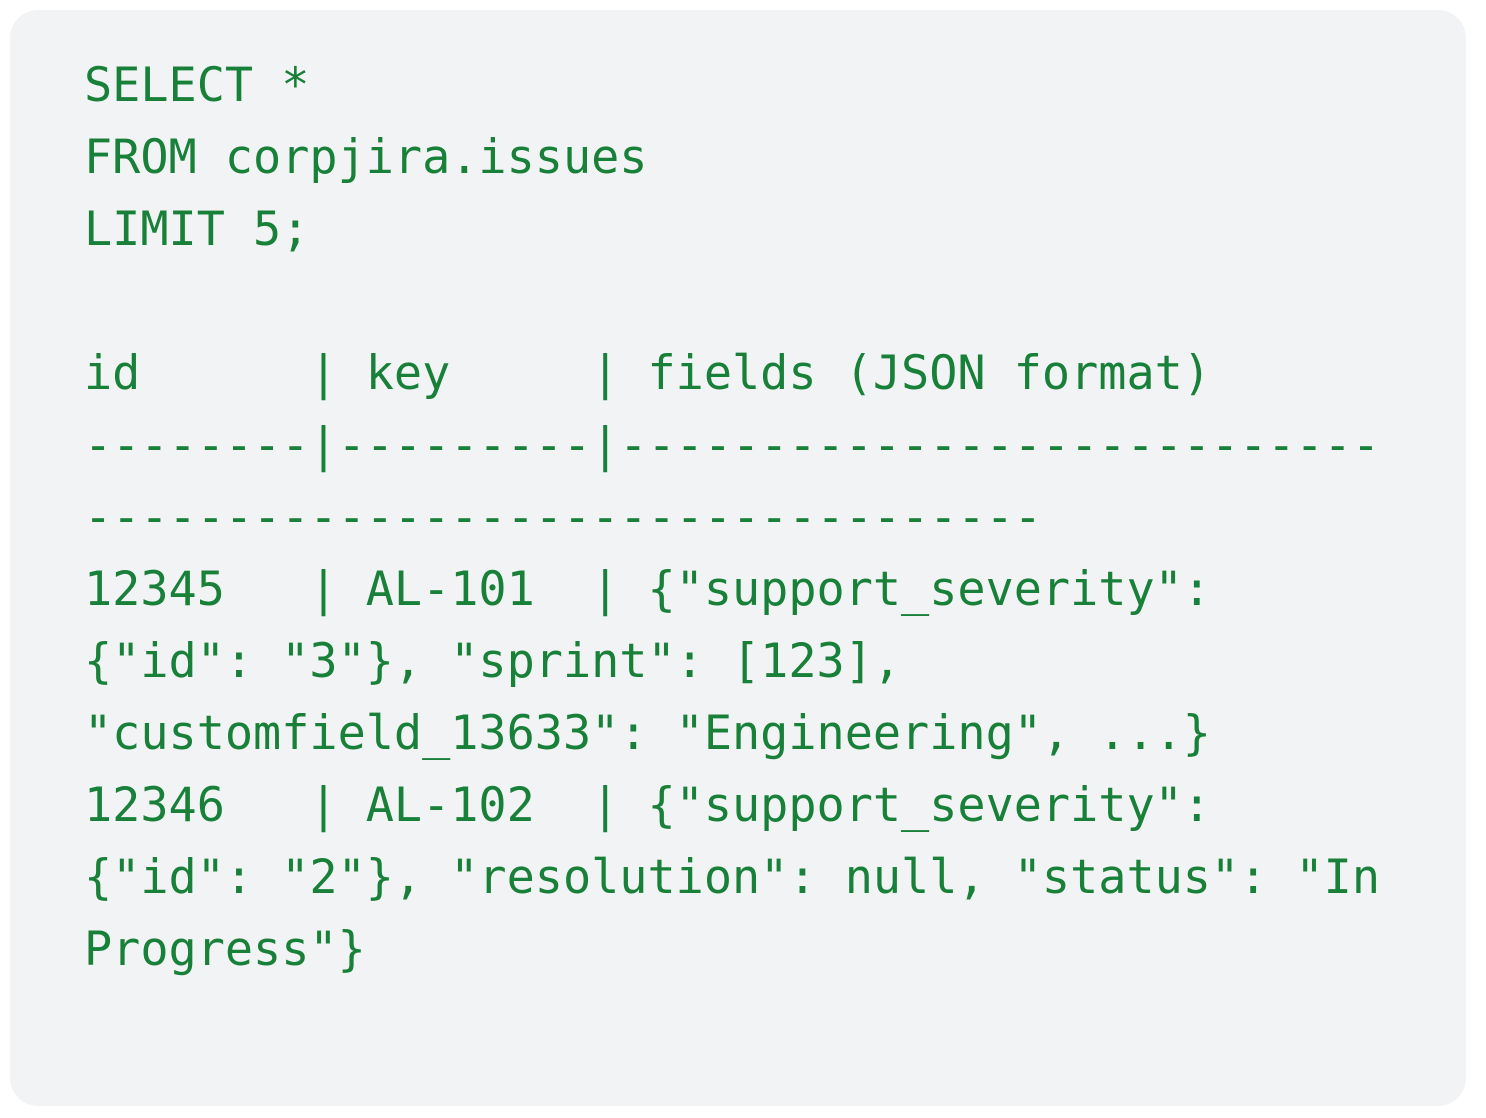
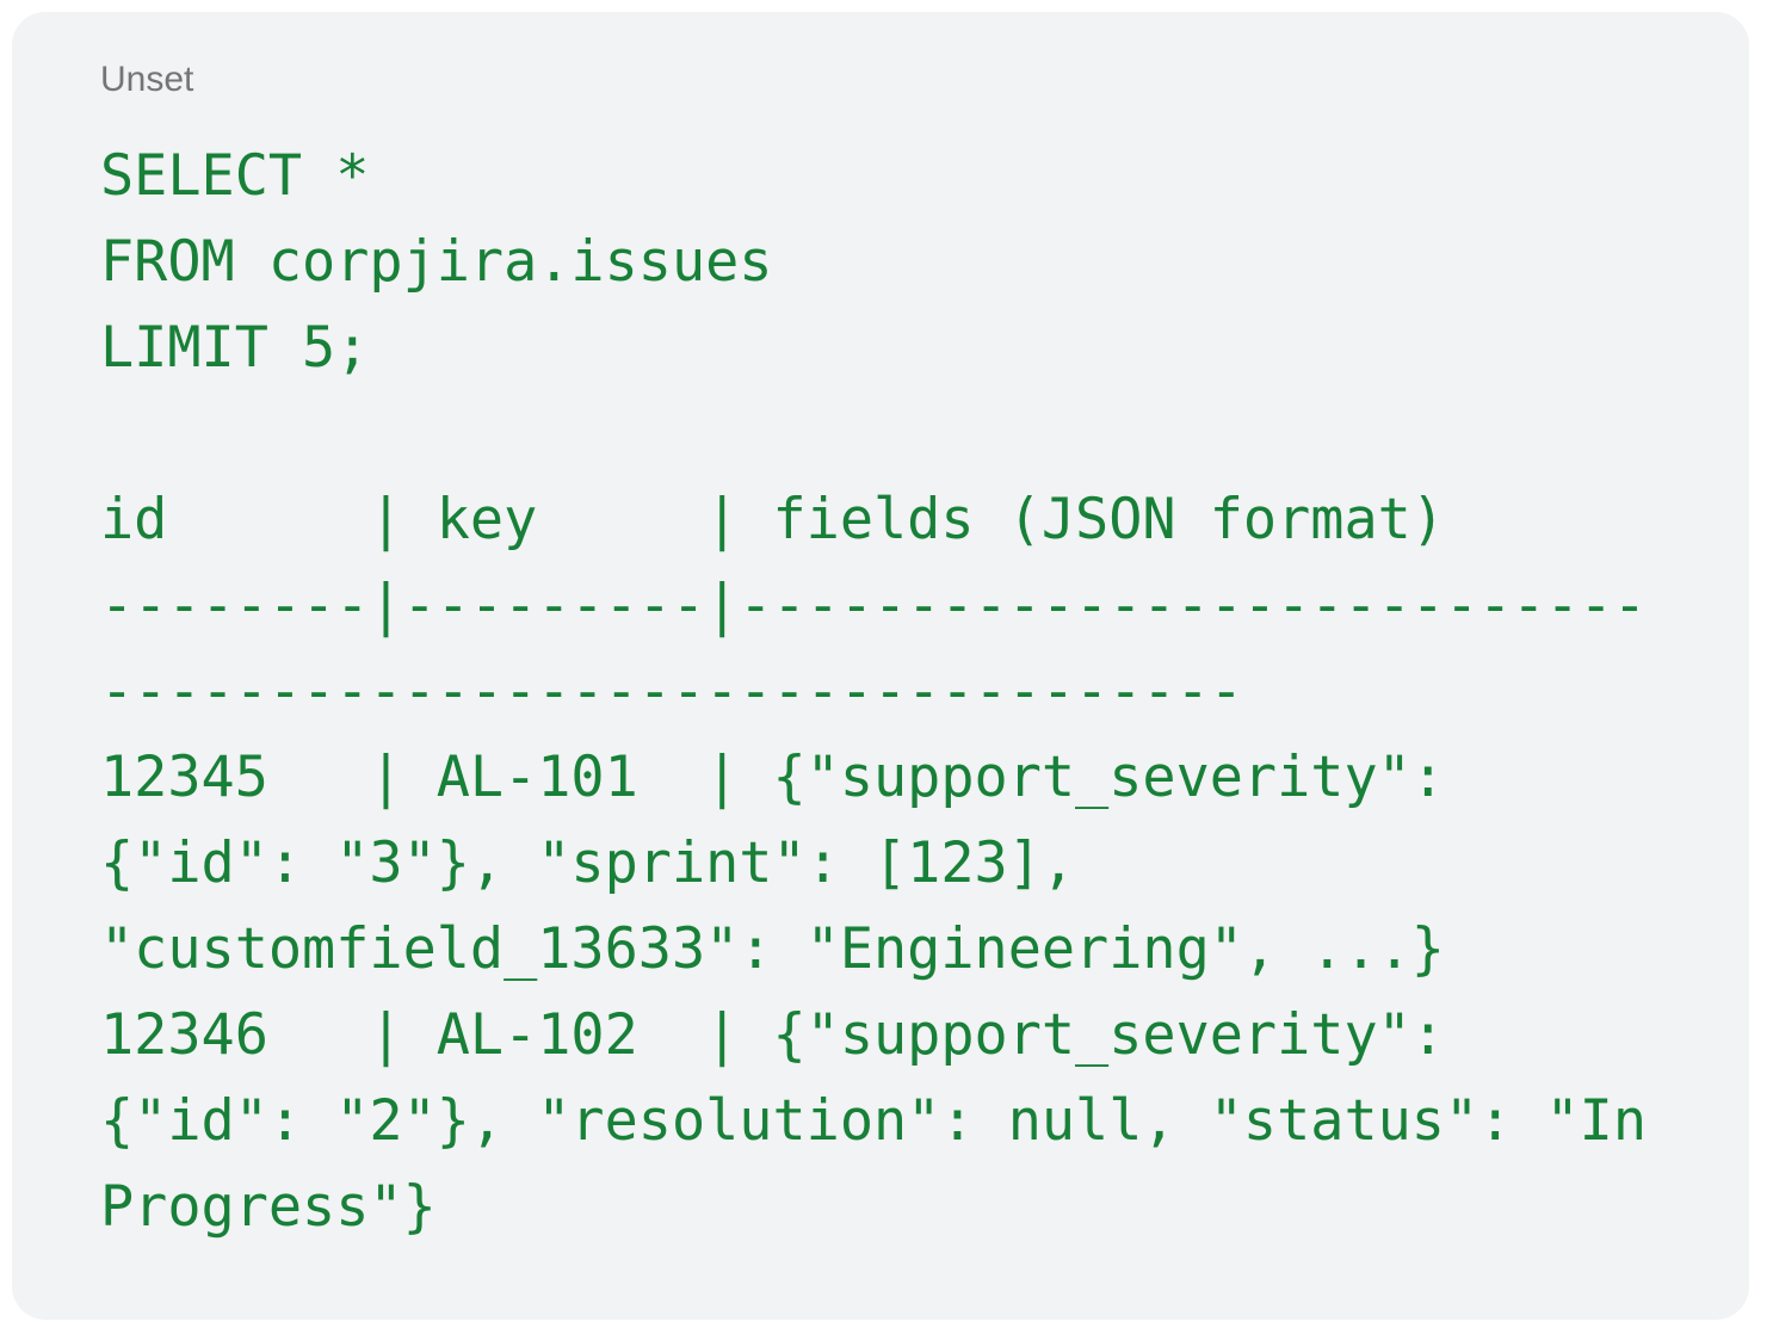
+ Unset
  SELECT *
  FROM corpjira.issues
  LIMIT 5;
  id | key | fields (JSON format)
  --------|---------|-------------------------------------------------------------
  12345 | AL-101 | {"support_severity": {"id": "3"}, "sprint": [123], "customfield_13633": "Engineering", ...}
  12346 | AL-102 | {"support_severity": {"id": "2"}, "resolution": null, "status": "In Progress"}
